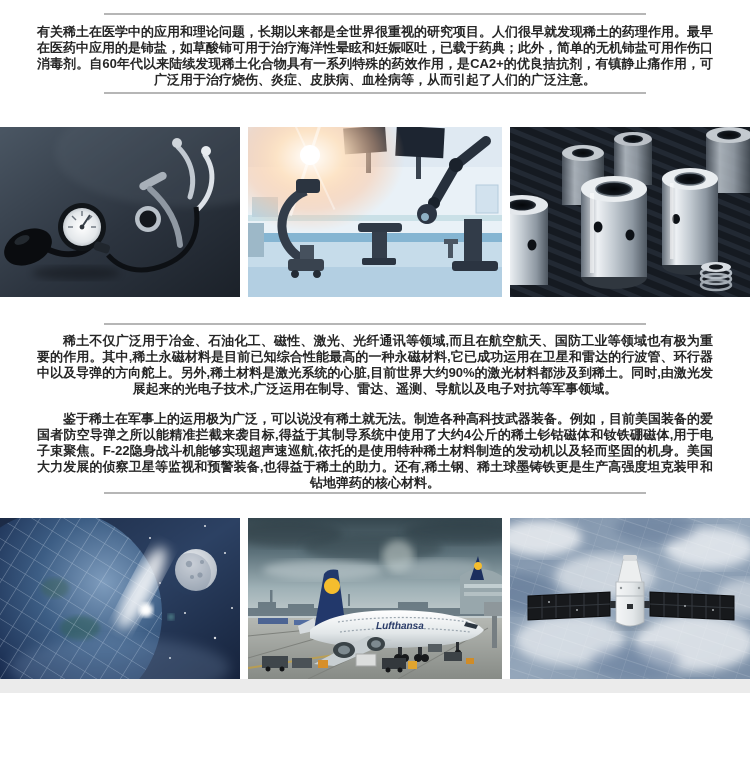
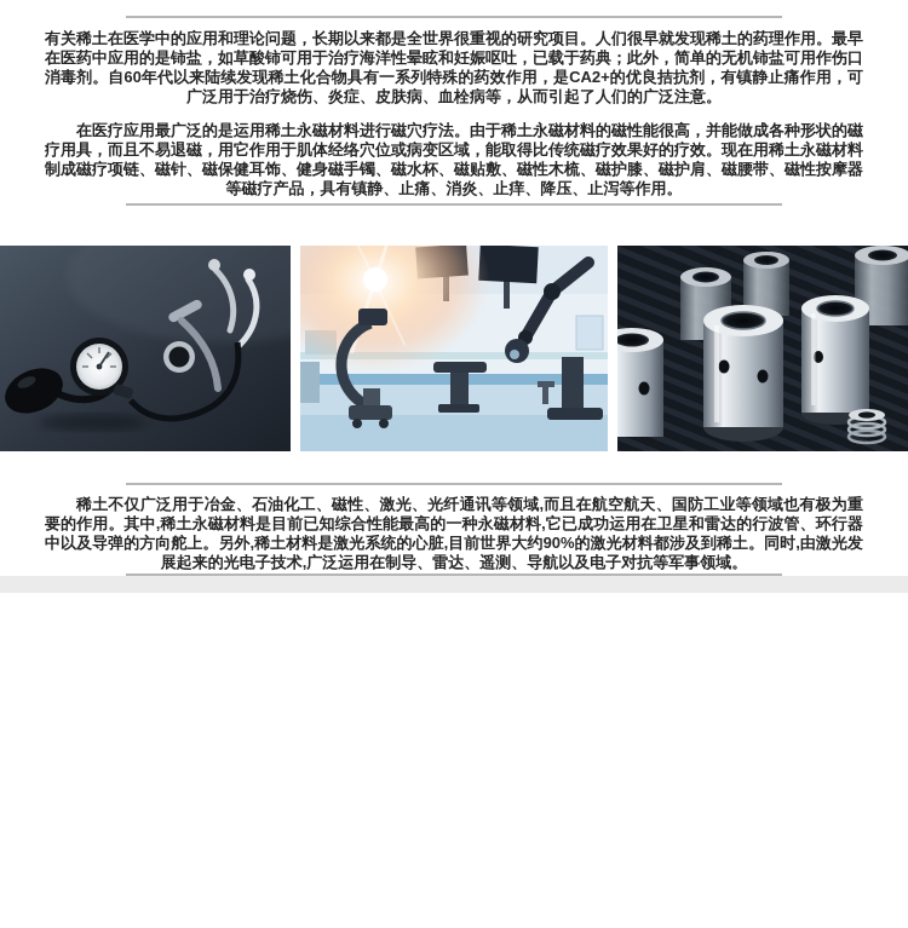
  有关稀土在医学中的应用和理论问题，长期以来都是全世界很重视的研究项目。人们很早就发现稀土的药理作用。最早在医药中应用的是铈盐，如草酸铈可用于治疗海洋性晕眩和妊娠呕吐，已载于药典；此外，简单的无机铈盐可用作伤口消毒剂。自60年代以来陆续发现稀土化合物具有一系列特殊的药效作用，是CA2+的优良拮抗剂，有镇静止痛作用，可广泛用于治疗烧伤、炎症、皮肤病、血栓病等，从而引起了人们的广泛注意。
+ 在医疗应用最广泛的是运用稀土永磁材料进行磁穴疗法。由于稀土永磁材料的磁性能很高，并能做成各种形状的磁疗用具，而且不易退磁，用它作用于肌体经络穴位或病变区域，能取得比传统磁疗效果好的疗效。现在用稀土永磁材料制成磁疗项链、磁针、磁保健耳饰、健身磁手镯、磁水杯、磁贴敷、磁性木梳、磁护膝、磁护肩、磁腰带、磁性按摩器等磁疗产品，具有镇静、止痛、消炎、止痒、降压、止泻等作用。
  稀土不仅广泛用于冶金、石油化工、磁性、激光、光纤通讯等领域,而且在航空航天、国防工业等领域也有极为重要的作用。其中,稀土永磁材料是目前已知综合性能最高的一种永磁材料,它已成功运用在卫星和雷达的行波管、环行器中以及导弹的方向舵上。另外,稀土材料是激光系统的心脏,目前世界大约90%的激光材料都涉及到稀土。同时,由激光发展起来的光电子技术,广泛运用在制导、雷达、遥测、导航以及电子对抗等军事领域。
- 鉴于稀土在军事上的运用极为广泛，可以说没有稀土就无法。制造各种高科技武器装备。例如，目前美国装备的爱国者防空导弹之所以能精准拦截来袭目标,得益于其制导系统中使用了大约4公斤的稀土钐钴磁体和钕铁硼磁体,用于电子束聚焦。F-22隐身战斗机能够实现超声速巡航,依托的是使用特种稀土材料制造的发动机以及轻而坚固的机身。美国大力发展的侦察卫星等监视和预警装备,也得益于稀土的助力。还有,稀土钢、稀土球墨铸铁更是生产高强度坦克装甲和钻地弹药的核心材料。
- Lufthansa
